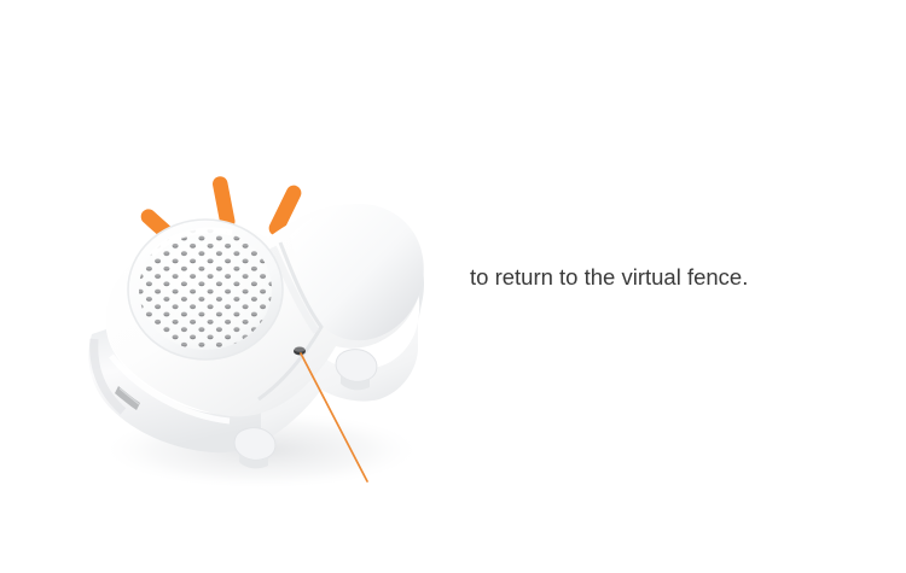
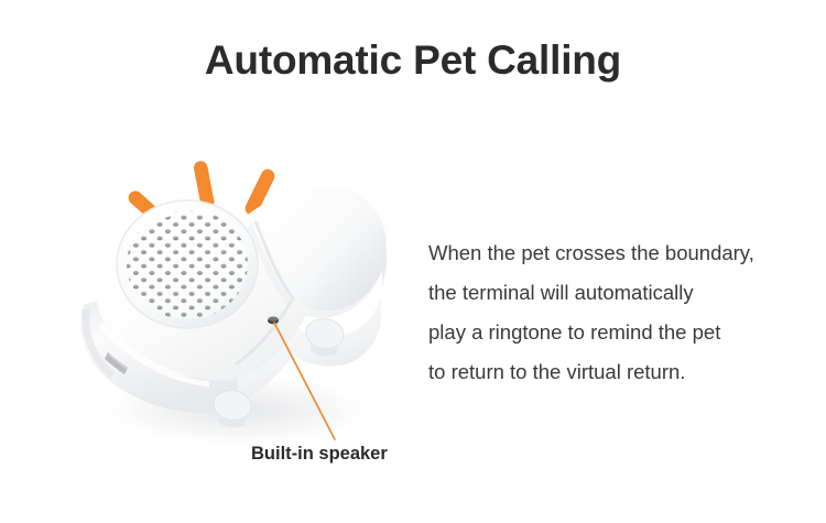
+ Automatic Pet Calling
+ Built-in speaker
+ When the pet crosses the boundary,
+ the terminal will automatically
+ play a ringtone to remind the pet
- to return to the virtual fence.
+ to return to the virtual return.
